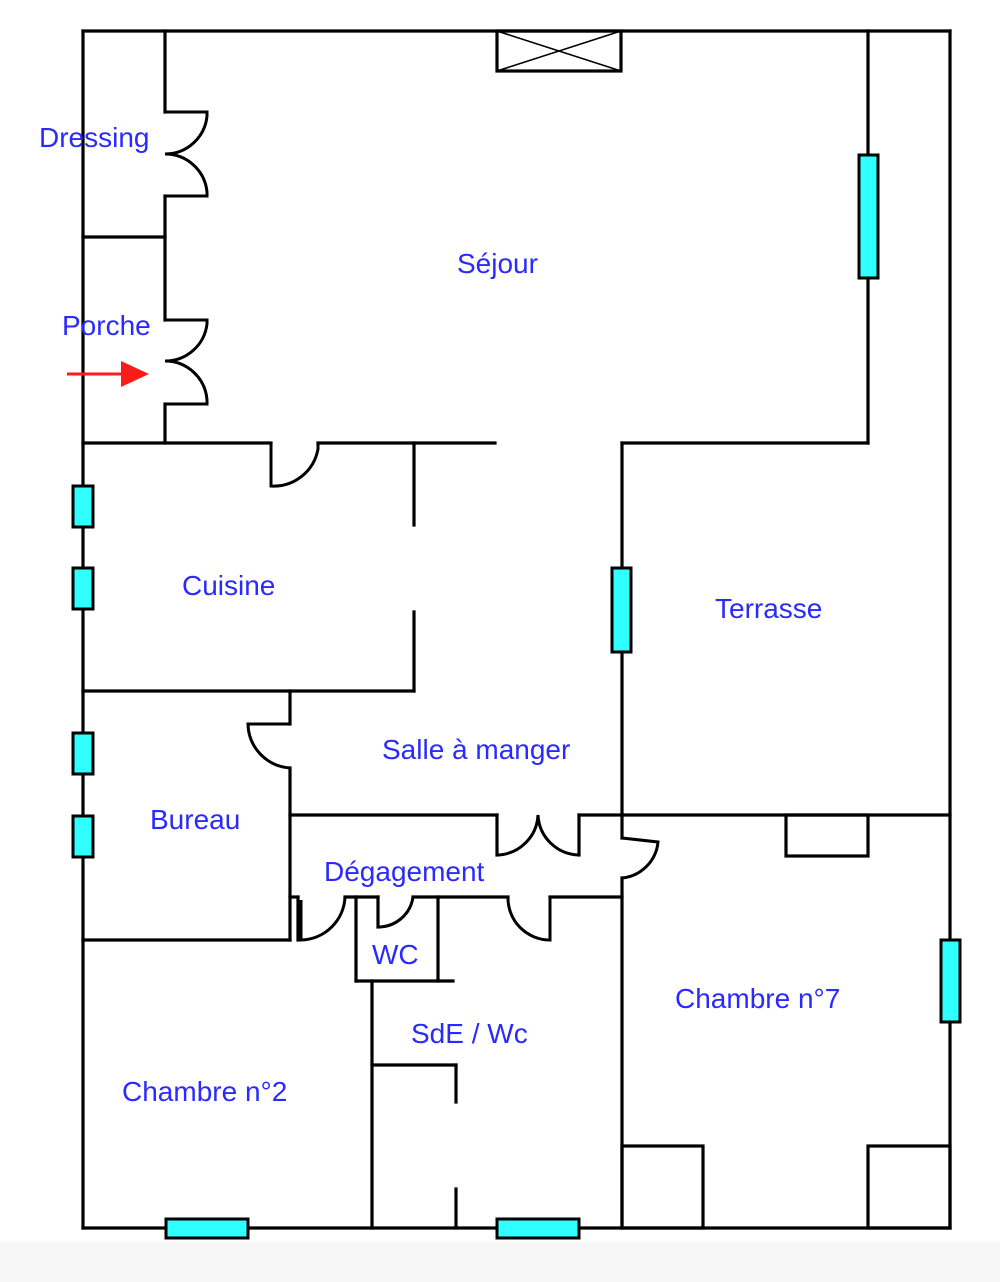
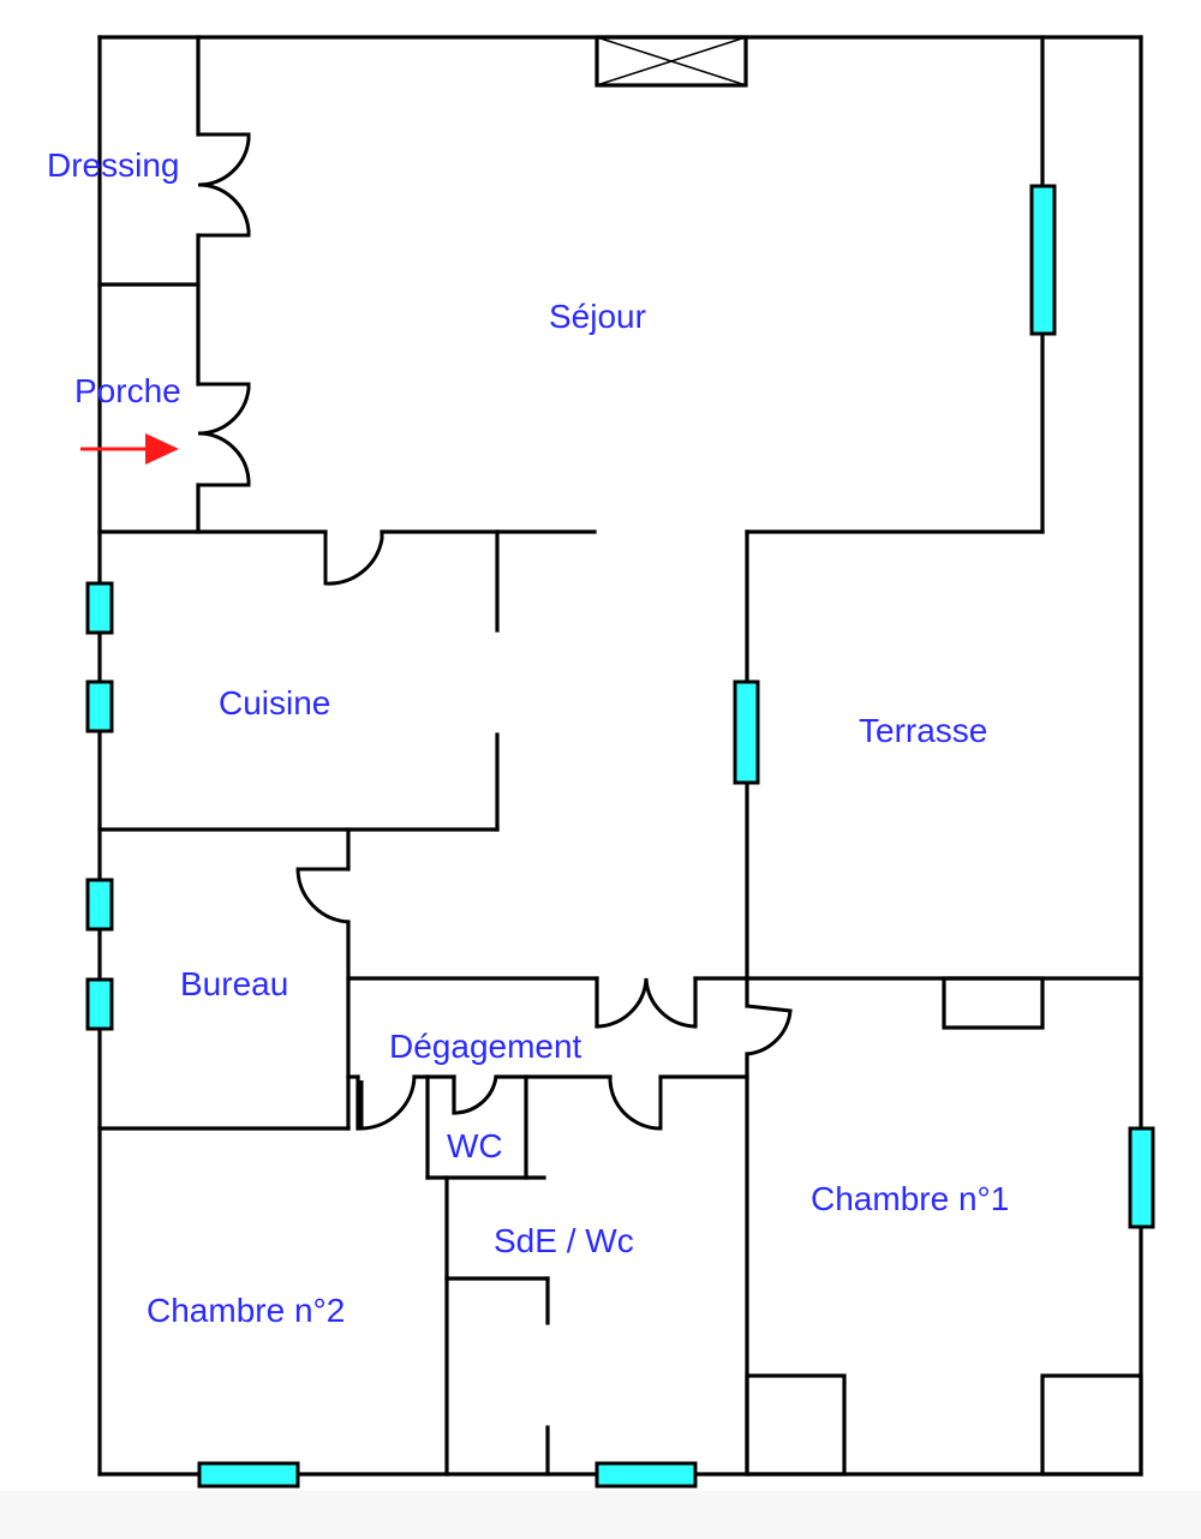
  Dressing
  Séjour
  Porche
  Cuisine
  Terrasse
- Salle à manger
  Bureau
  Dégagement
  WC
  SdE / Wc
- Chambre n°7
+ Chambre n°1
  Chambre n°2
